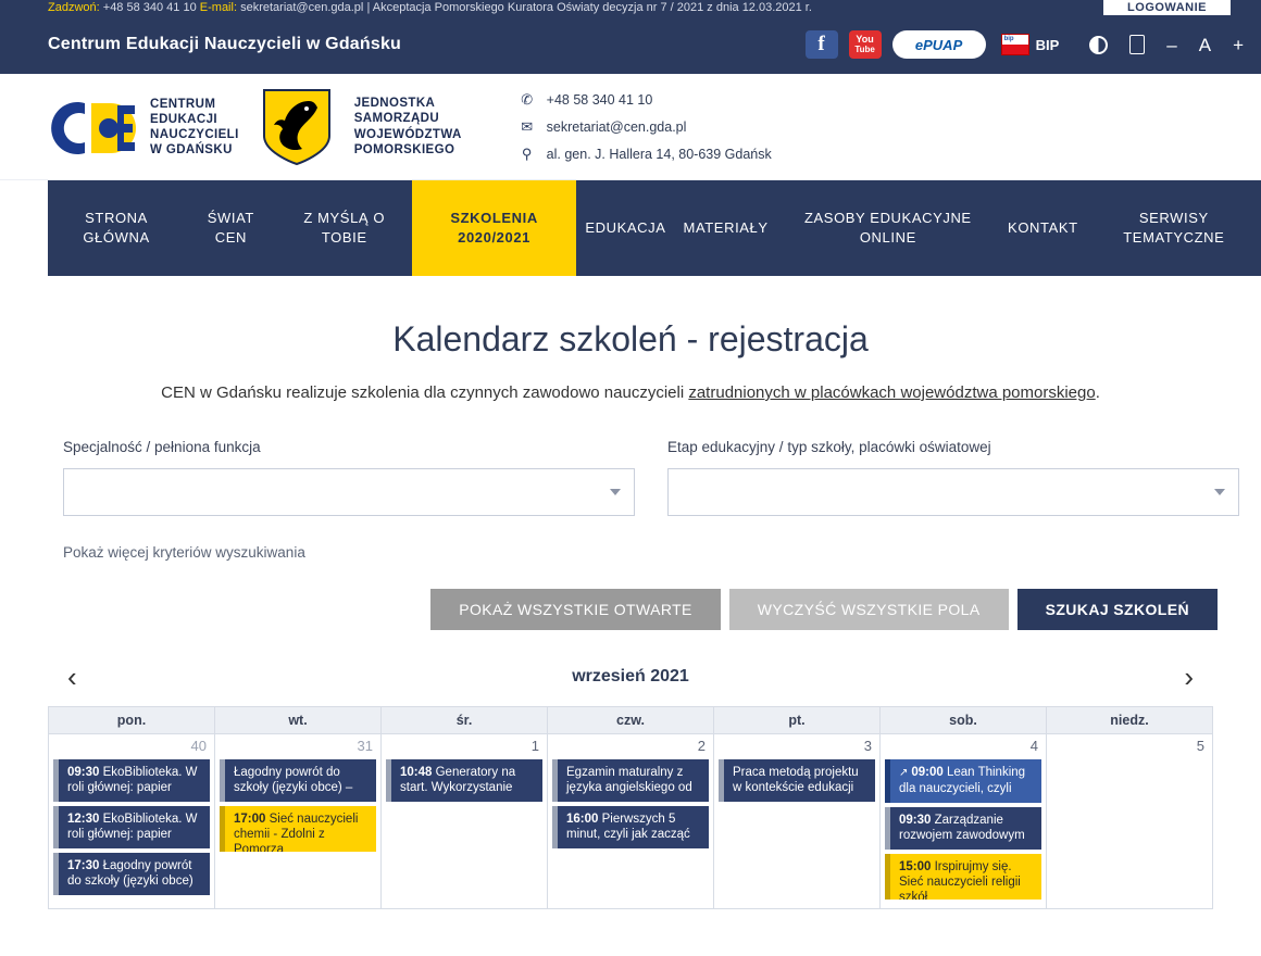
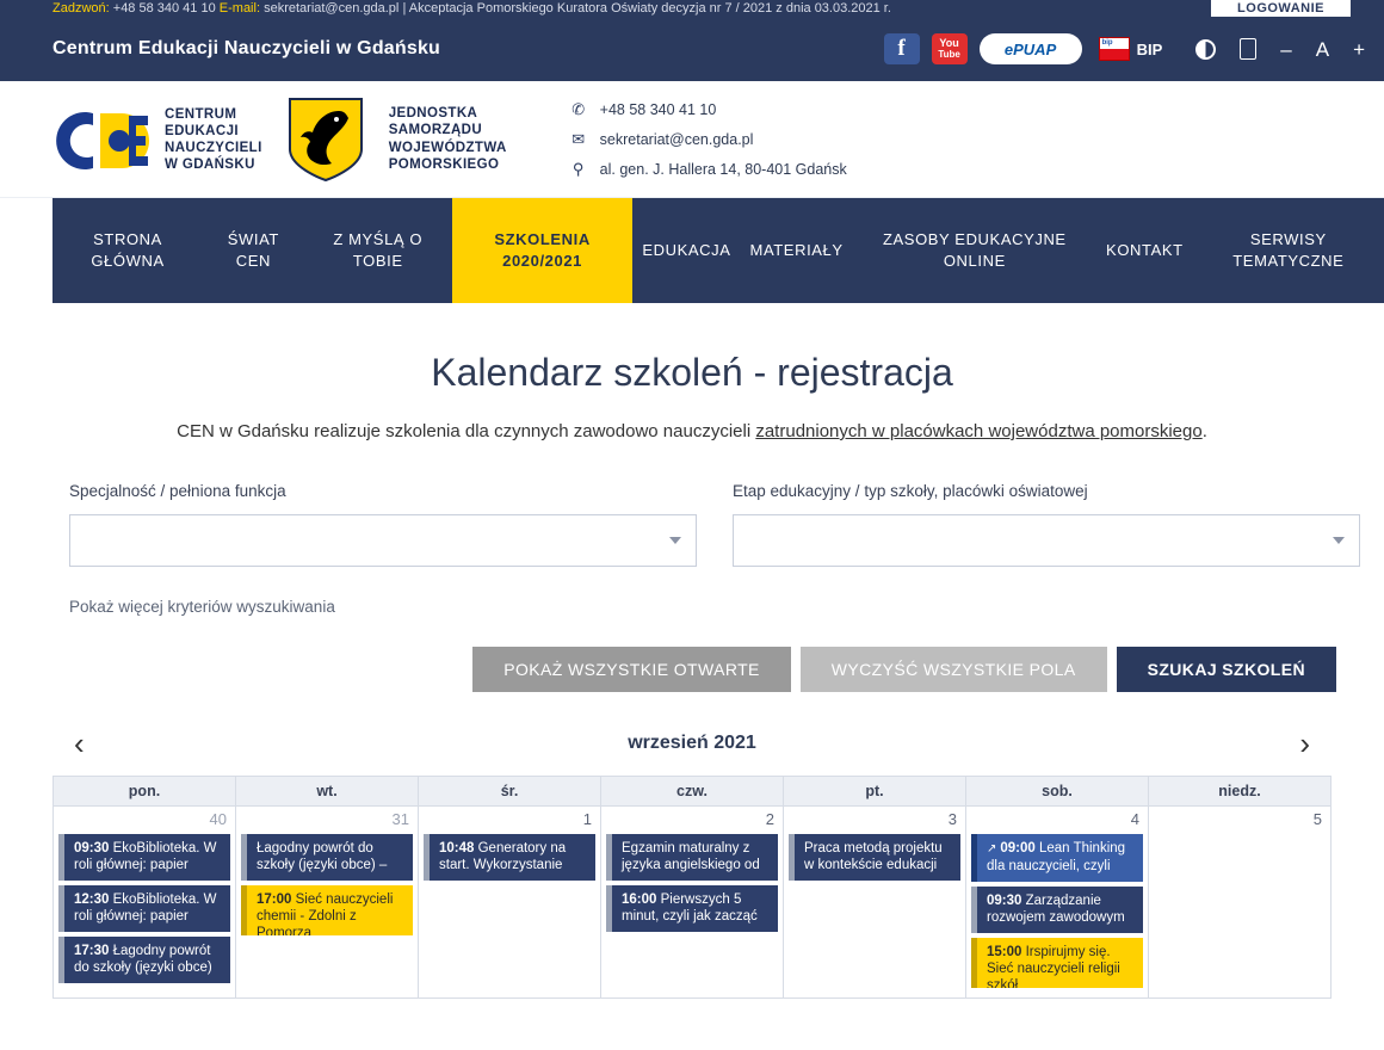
- Zadzwoń: +48 58 340 41 10 E-mail: sekretariat@cen.gda.pl | Akceptacja Pomorskiego Kuratora Oświaty decyzja nr 7 / 2021 z dnia 12.03.2021 r.
+ Zadzwoń: +48 58 340 41 10 E-mail: sekretariat@cen.gda.pl | Akceptacja Pomorskiego Kuratora Oświaty decyzja nr 7 / 2021 z dnia 03.03.2021 r.
  LOGOWANIE
  Centrum Edukacji Nauczycieli w Gdańsku
  f
  You
  Tube
  ePUAP
  BIP
  –
  A
  +
  CENTRUM
  EDUKACJI
  NAUCZYCIELI
  W GDAŃSKU
  JEDNOSTKA
  SAMORZĄDU
  WOJEWÓDZTWA
  POMORSKIEGO
  ✆
  +48 58 340 41 10
  ✉
  sekretariat@cen.gda.pl
  ⚲
- al. gen. J. Hallera 14, 80-639 Gdańsk
+ al. gen. J. Hallera 14, 80-401 Gdańsk
  STRONA GŁÓWNA
  ŚWIAT CEN
  Z MYŚLĄ O TOBIE
  SZKOLENIA 2020/2021
  EDUKACJA
  MATERIAŁY
  ZASOBY EDUKACYJNE ONLINE
  KONTAKT
  SERWISY TEMATYCZNE
  Kalendarz szkoleń - rejestracja
  CEN w Gdańsku realizuje szkolenia dla czynnych zawodowo nauczycieli zatrudnionych w placówkach województwa pomorskiego.
  Specjalność / pełniona funkcja
  Etap edukacyjny / typ szkoły, placówki oświatowej
  Pokaż więcej kryteriów wyszukiwania
  POKAŻ WSZYSTKIE OTWARTE
  WYCZYŚĆ WSZYSTKIE POLA
  SZUKAJ SZKOLEŃ
  ‹
  wrzesień 2021
  ›
  pon.	wt.	śr.	czw.	pt.	sob.	niedz.
  4009:30 EkoBiblioteka. W roli głównej: papier12:30 EkoBiblioteka. W roli głównej: papier17:30 Łagodny powrót do szkoły (języki obce)	31Łagodny powrót do szkoły (języki obce) –17:00 Sieć nauczycieli chemii - Zdolni z Pomorza	110:48 Generatory na start. Wykorzystanie	2Egzamin maturalny z języka angielskiego od16:00 Pierwszych 5 minut, czyli jak zacząć	3Praca metodą projektu w kontekście edukacji	4↗ 09:00 Lean Thinking dla nauczycieli, czyli09:30 Zarządzanie rozwojem zawodowym15:00 Irspirujmy się. Sieć nauczycieli religii szkół	5
